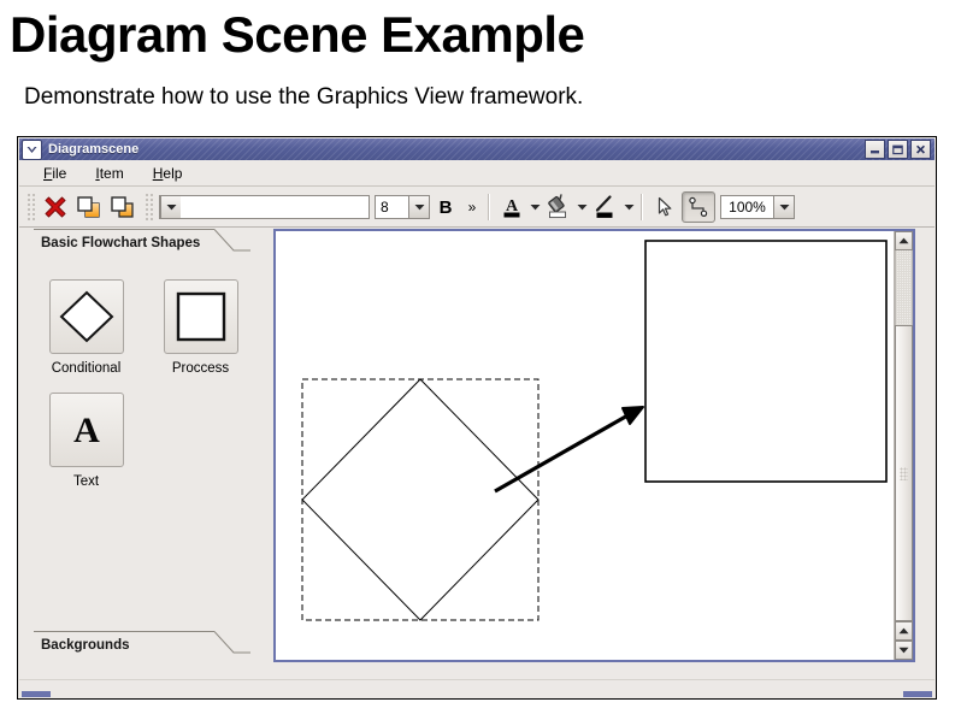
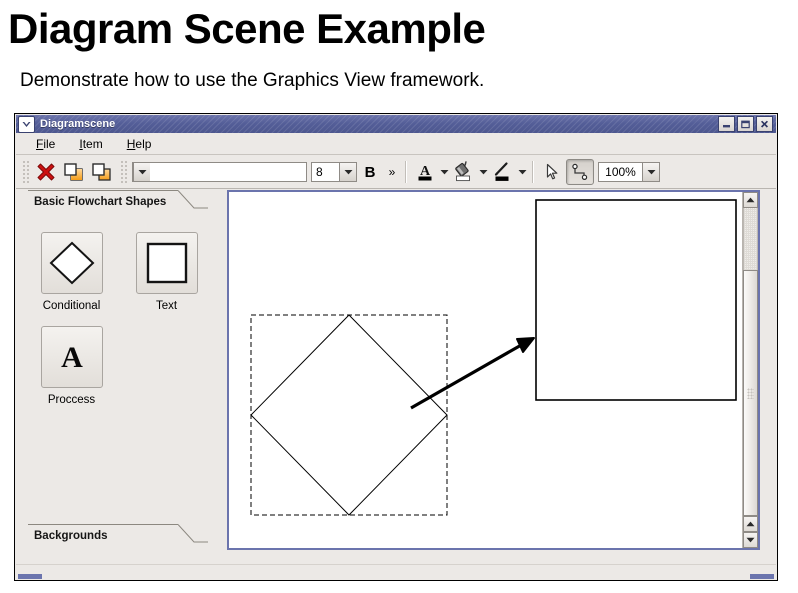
  Diagram Scene Example
  Demonstrate how to use the Graphics View framework.
  Diagramscene
  File
  Item
  Help
  8
  B
  »
  A
  100%
  Basic Flowchart Shapes
  Conditional
- Proccess
+ Text
  A
- Text
+ Proccess
  Backgrounds
